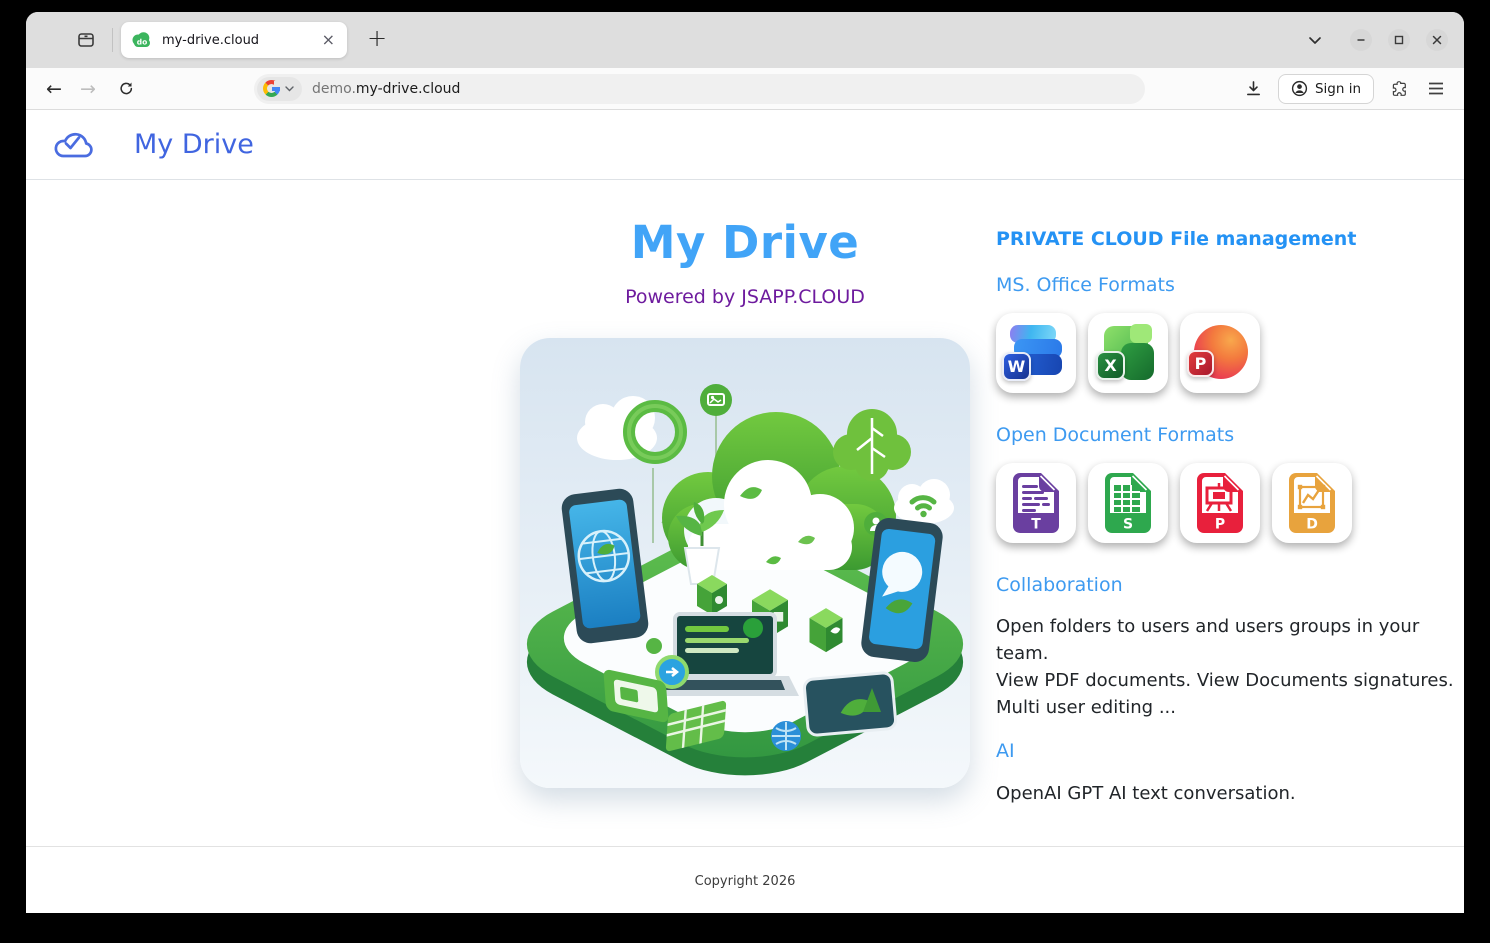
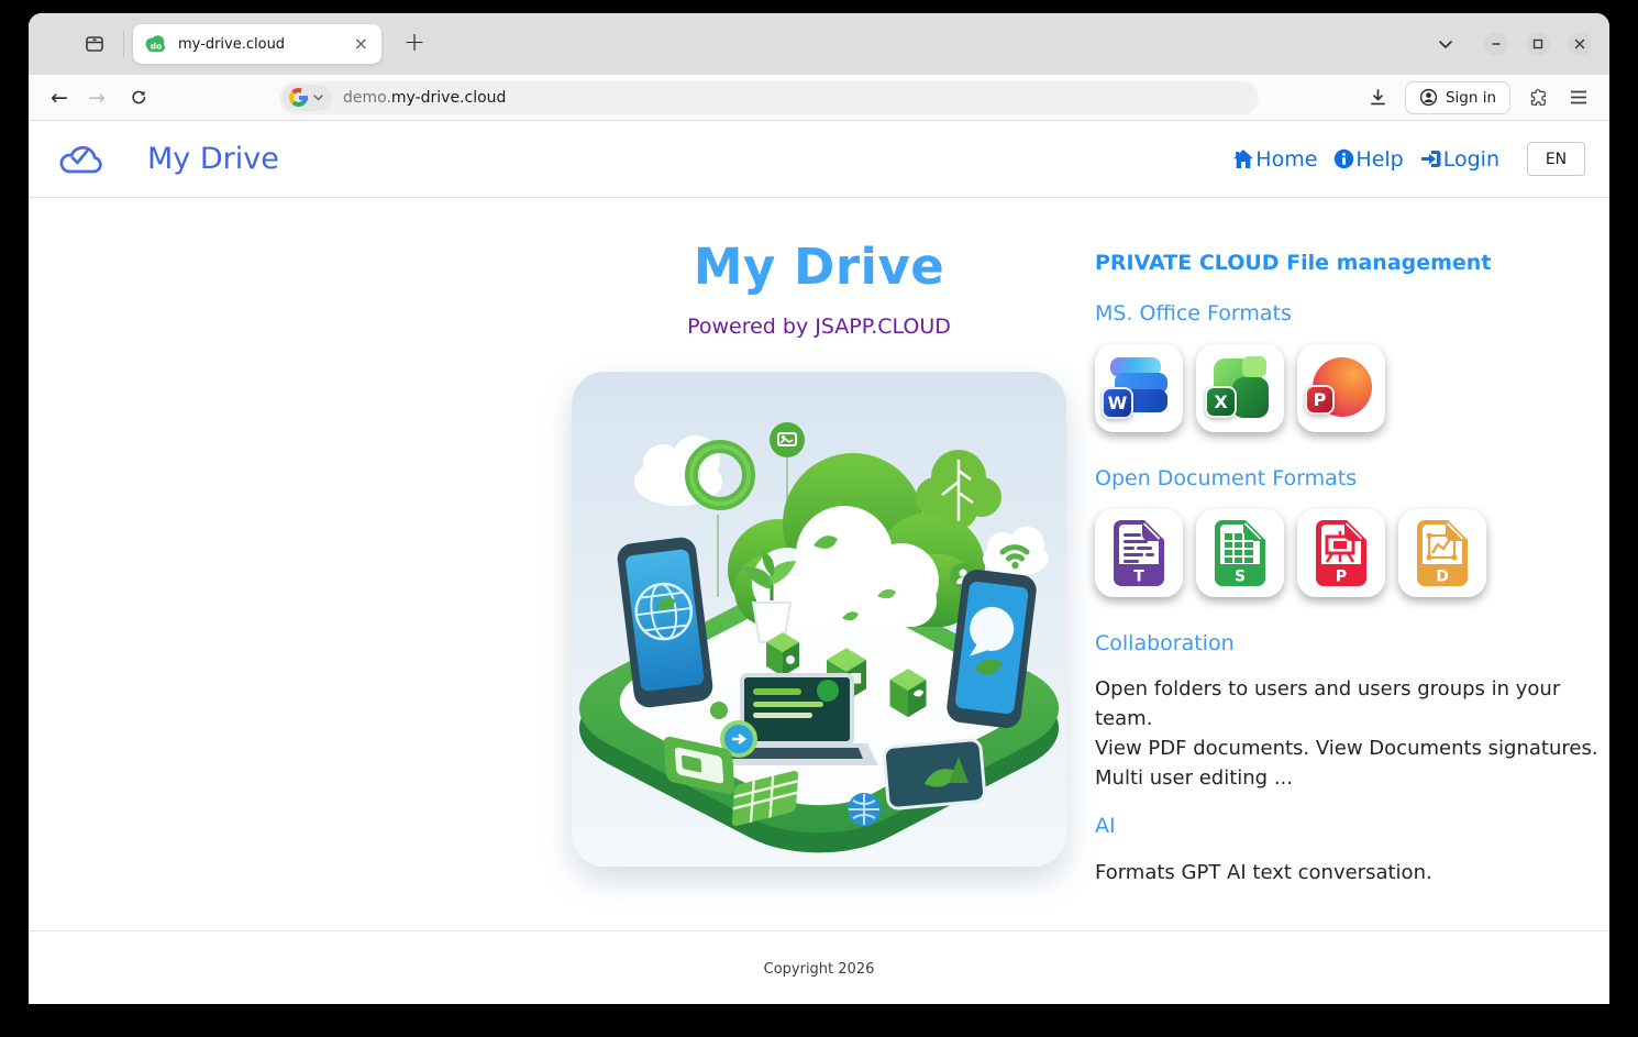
  do
  my-drive.cloud
  ×
  +
  ←
  →
  demo.my-drive.cloud
  Sign in
  My Drive
+ Home
+ Help
+ Login
+ EN
  My Drive
  Powered by JSAPP.CLOUD
  PRIVATE CLOUD File management
  MS. Office Formats
  W
  X
  P
  Open Document Formats
  T
  S
  P
  D
  Collaboration
  Open folders to users and users groups in your team.
  View PDF documents. View Documents signatures.
  Multi user editing ...
  AI
- OpenAI GPT AI text conversation.
+ Formats GPT AI text conversation.
  Copyright 2026
